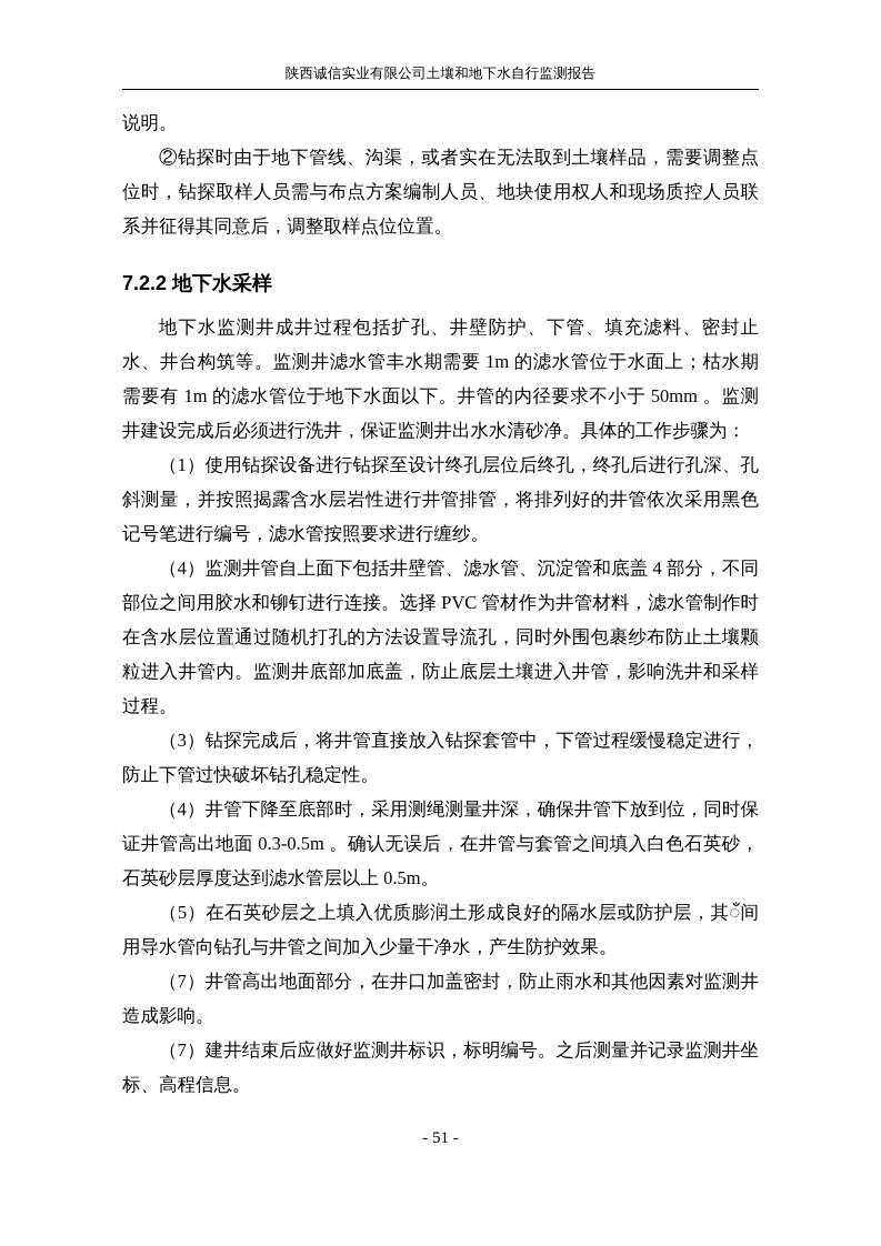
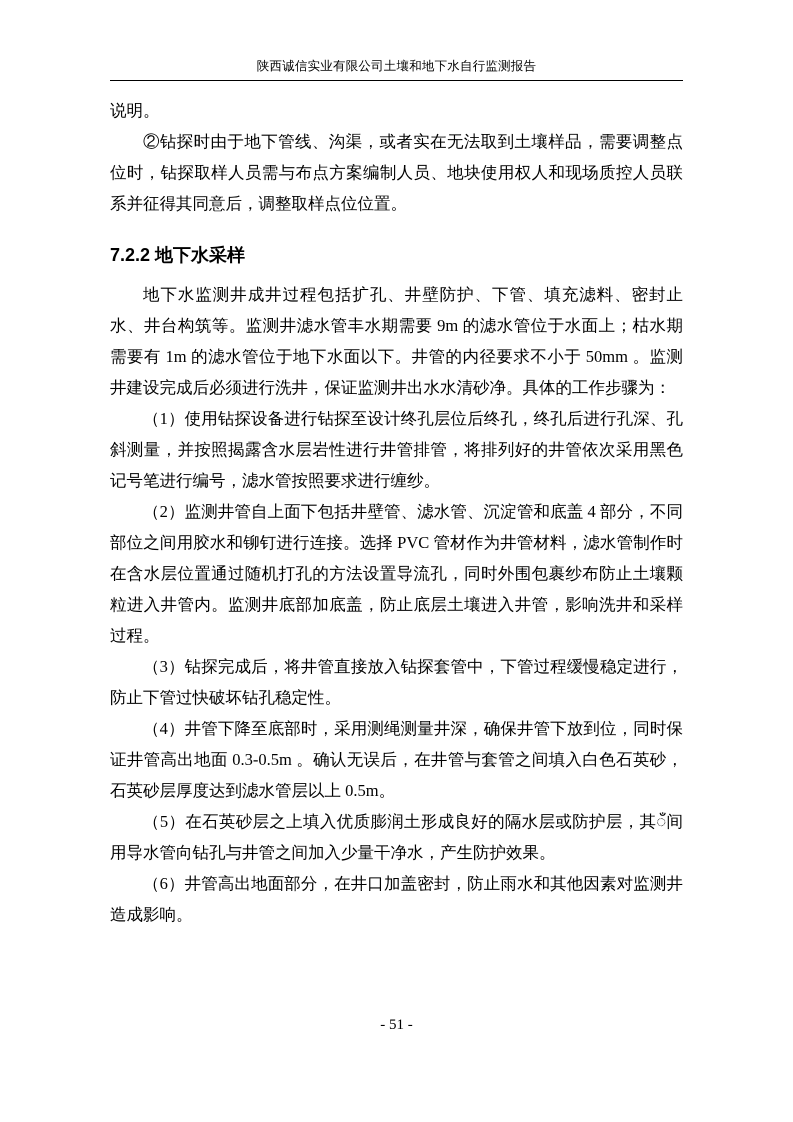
  陕西诚信实业有限公司土壤和地下水自行监测报告
  说明。
  ②钻探时由于地下管线、沟渠，或者实在无法取到土壤样品，需要调整点位时，钻探取样人员需与布点方案编制人员、地块使用权人和现场质控人员联系并征得其同意后，调整取样点位位置。
  7.2.2 地下水采样
- 地下水监测井成井过程包括扩孔、井壁防护、下管、填充滤料、密封止水、井台构筑等。监测井滤水管丰水期需要 1m 的滤水管位于水面上；枯水期需要有 1m 的滤水管位于地下水面以下。井管的内径要求不小于 50mm 。监测井建设完成后必须进行洗井，保证监测井出水水清砂净。具体的工作步骤为：
+ 地下水监测井成井过程包括扩孔、井壁防护、下管、填充滤料、密封止水、井台构筑等。监测井滤水管丰水期需要 9m 的滤水管位于水面上；枯水期需要有 1m 的滤水管位于地下水面以下。井管的内径要求不小于 50mm 。监测井建设完成后必须进行洗井，保证监测井出水水清砂净。具体的工作步骤为：
  （1）使用钻探设备进行钻探至设计终孔层位后终孔，终孔后进行孔深、孔斜测量，并按照揭露含水层岩性进行井管排管，将排列好的井管依次采用黑色记号笔进行编号，滤水管按照要求进行缠纱。
- （4）监测井管自上面下包括井壁管、滤水管、沉淀管和底盖 4 部分，不同部位之间用胶水和铆钉进行连接。选择 PVC 管材作为井管材料，滤水管制作时在含水层位置通过随机打孔的方法设置导流孔，同时外围包裹纱布防止土壤颗粒进入井管内。监测井底部加底盖，防止底层土壤进入井管，影响洗井和采样过程。
+ （2）监测井管自上面下包括井壁管、滤水管、沉淀管和底盖 4 部分，不同部位之间用胶水和铆钉进行连接。选择 PVC 管材作为井管材料，滤水管制作时在含水层位置通过随机打孔的方法设置导流孔，同时外围包裹纱布防止土壤颗粒进入井管内。监测井底部加底盖，防止底层土壤进入井管，影响洗井和采样过程。
  （3）钻探完成后，将井管直接放入钻探套管中，下管过程缓慢稳定进行，防止下管过快破坏钻孔稳定性。
  （4）井管下降至底部时，采用测绳测量井深，确保井管下放到位，同时保证井管高出地面 0.3-0.5m 。确认无误后，在井管与套管之间填入白色石英砂，石英砂层厚度达到滤水管层以上 0.5m。
  （5）在石英砂层之上填入优质膨润土形成良好的隔水层或防护层，其ँ间用导水管向钻孔与井管之间加入少量干净水，产生防护效果。
- （7）井管高出地面部分，在井口加盖密封，防止雨水和其他因素对监测井造成影响。
+ （6）井管高出地面部分，在井口加盖密封，防止雨水和其他因素对监测井造成影响。
- （7）建井结束后应做好监测井标识，标明编号。之后测量并记录监测井坐标、高程信息。
  - 51 -
